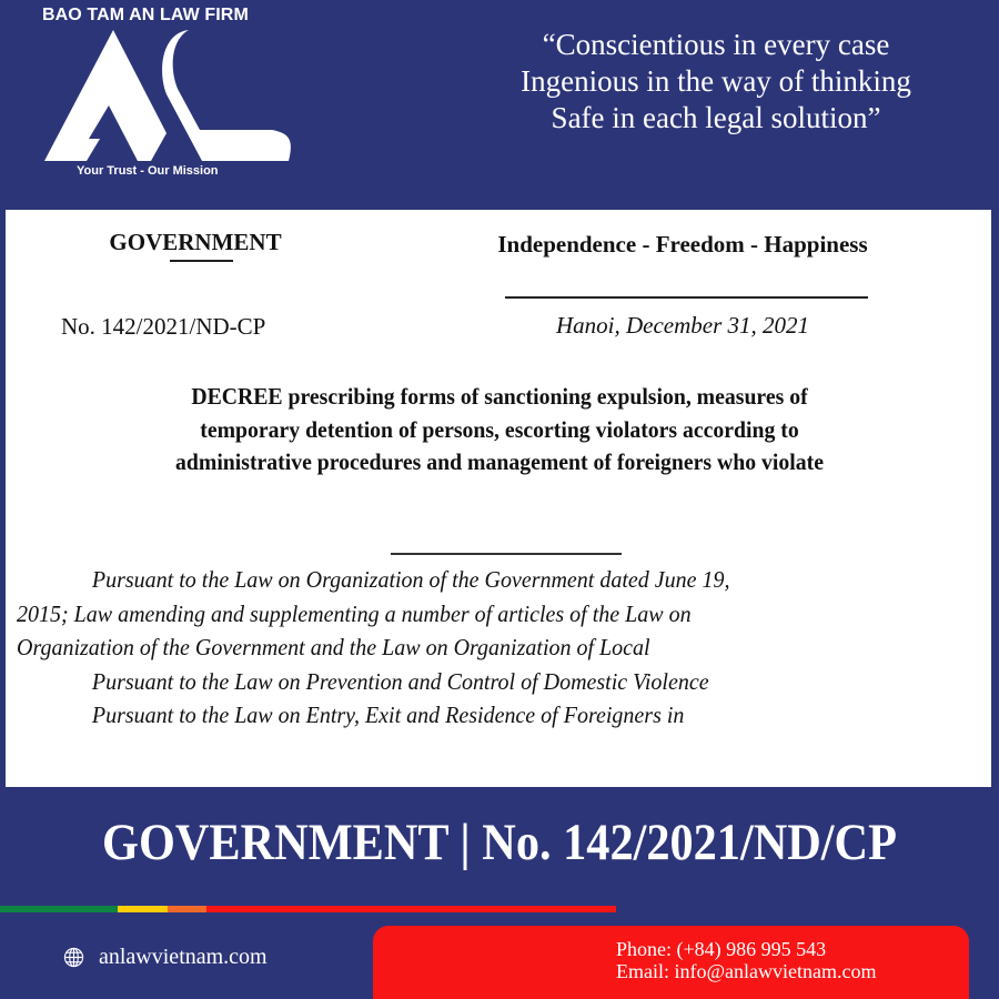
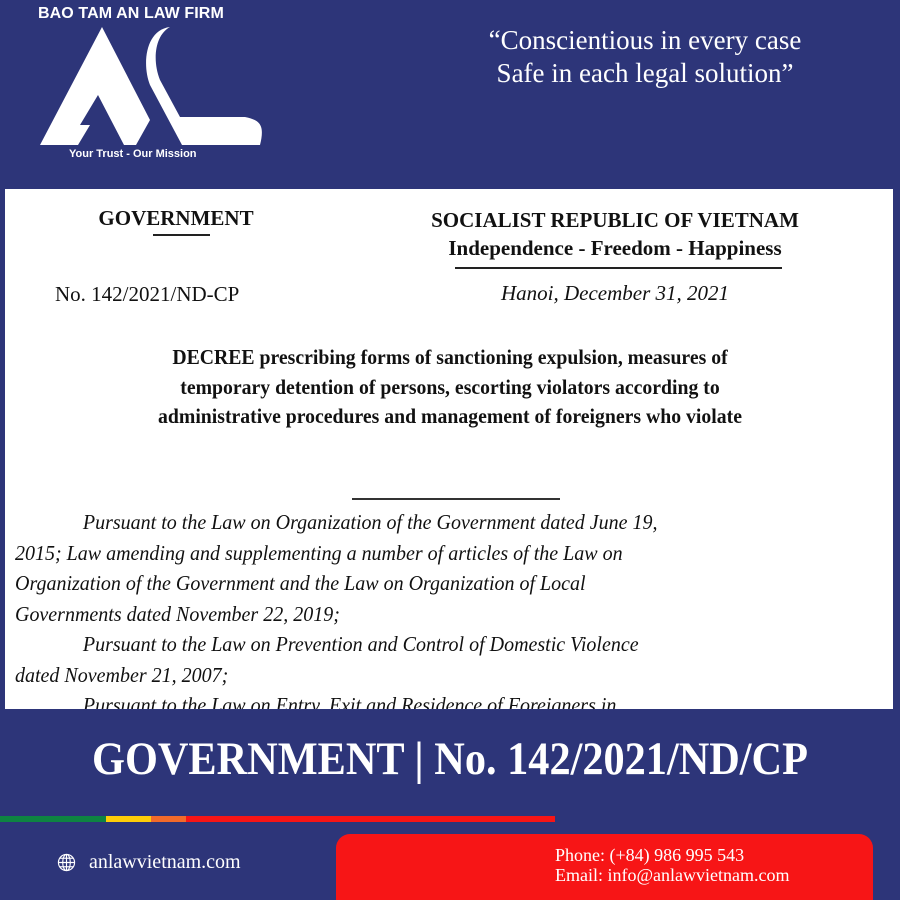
  BAO TAM AN LAW FIRM
  Your Trust - Our Mission
  “Conscientious in every case
- Ingenious in the way of thinking
  Safe in each legal solution”
  GOVERNMENT
  No. 142/2021/ND-CP
+ SOCIALIST REPUBLIC OF VIETNAM
  Independence - Freedom - Happiness
  Hanoi, December 31, 2021
  DECREE prescribing forms of sanctioning expulsion, measures of
  temporary detention of persons, escorting violators according to
  administrative procedures and management of foreigners who violate
  Pursuant to the Law on Organization of the Government dated June 19,
  2015; Law amending and supplementing a number of articles of the Law on
  Organization of the Government and the Law on Organization of Local
+ Governments dated November 22, 2019;
  Pursuant to the Law on Prevention and Control of Domestic Violence
+ dated November 21, 2007;
  Pursuant to the Law on Entry, Exit and Residence of Foreigners in
  GOVERNMENT | No. 142/2021/ND/CP
  anlawvietnam.com
  Phone: (+84) 986 995 543
  Email: info@anlawvietnam.com
